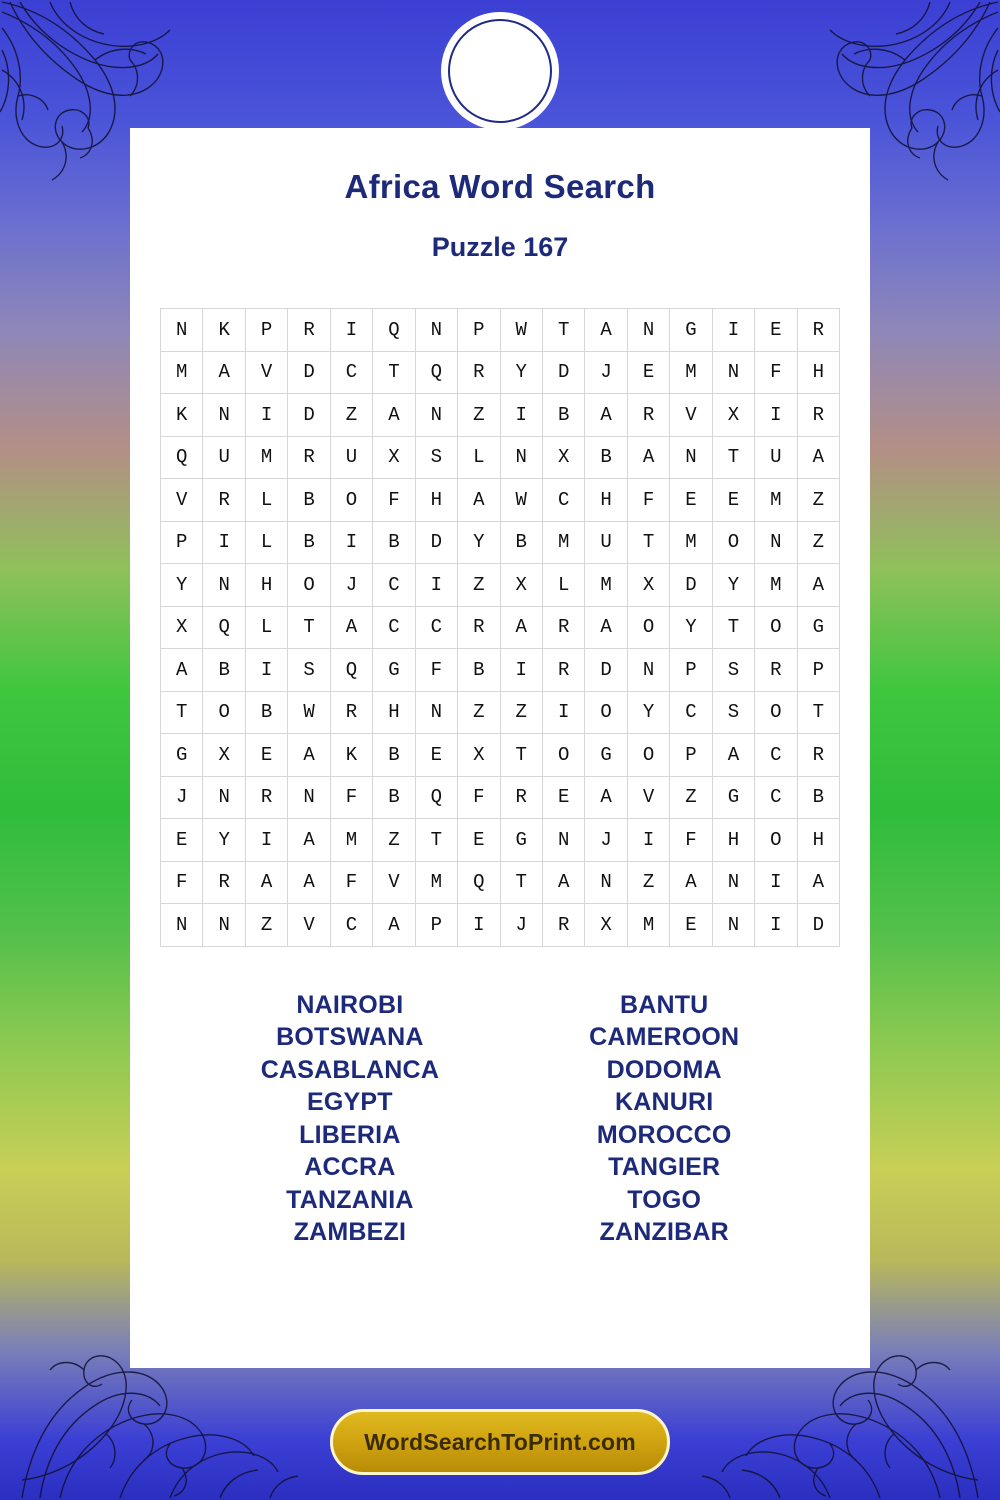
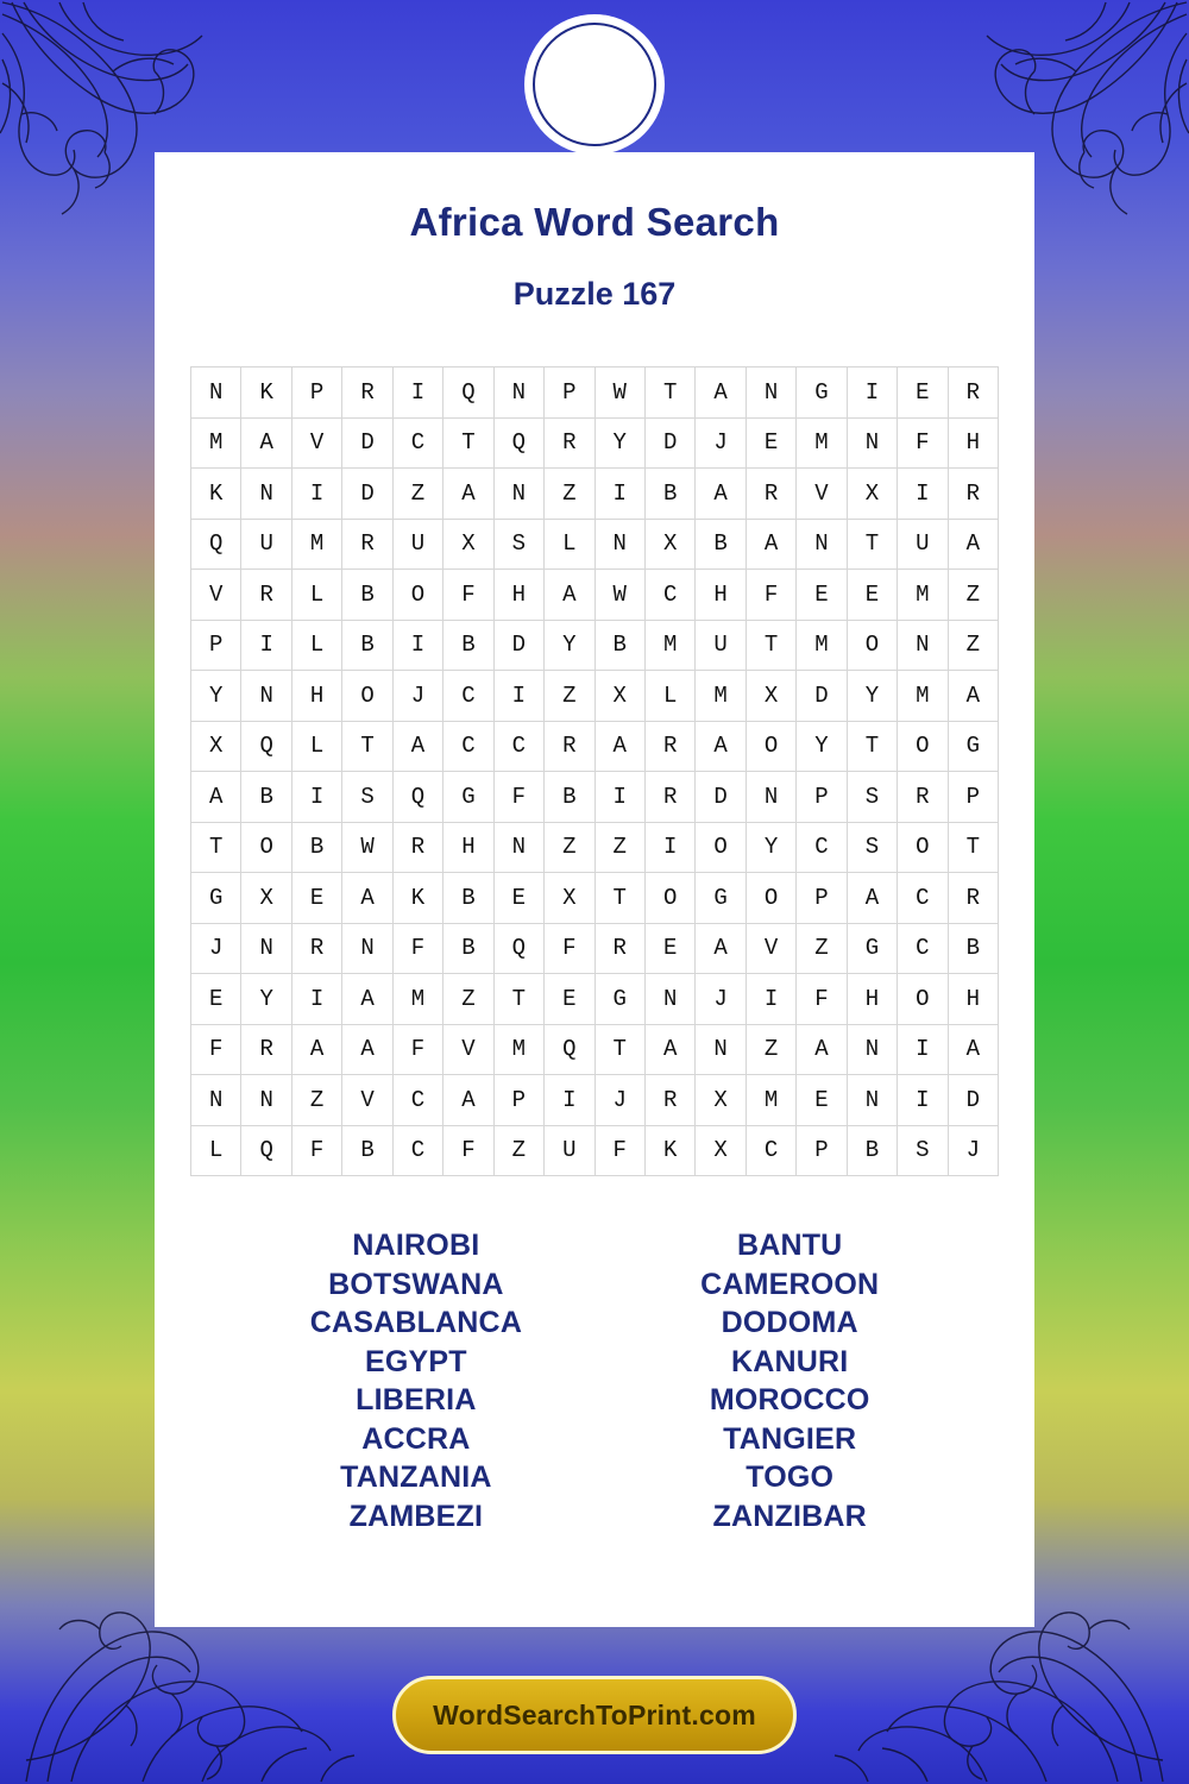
  Africa Word Search
  Puzzle 167
  N	K	P	R	I	Q	N	P	W	T	A	N	G	I	E	R
  M	A	V	D	C	T	Q	R	Y	D	J	E	M	N	F	H
  K	N	I	D	Z	A	N	Z	I	B	A	R	V	X	I	R
  Q	U	M	R	U	X	S	L	N	X	B	A	N	T	U	A
  V	R	L	B	O	F	H	A	W	C	H	F	E	E	M	Z
  P	I	L	B	I	B	D	Y	B	M	U	T	M	O	N	Z
  Y	N	H	O	J	C	I	Z	X	L	M	X	D	Y	M	A
  X	Q	L	T	A	C	C	R	A	R	A	O	Y	T	O	G
  A	B	I	S	Q	G	F	B	I	R	D	N	P	S	R	P
  T	O	B	W	R	H	N	Z	Z	I	O	Y	C	S	O	T
  G	X	E	A	K	B	E	X	T	O	G	O	P	A	C	R
  J	N	R	N	F	B	Q	F	R	E	A	V	Z	G	C	B
  E	Y	I	A	M	Z	T	E	G	N	J	I	F	H	O	H
  F	R	A	A	F	V	M	Q	T	A	N	Z	A	N	I	A
  N	N	Z	V	C	A	P	I	J	R	X	M	E	N	I	D
+ L	Q	F	B	C	F	Z	U	F	K	X	C	P	B	S	J
  NAIROBI
  BOTSWANA
  CASABLANCA
  EGYPT
  LIBERIA
  ACCRA
  TANZANIA
  ZAMBEZI
  BANTU
  CAMEROON
  DODOMA
  KANURI
  MOROCCO
  TANGIER
  TOGO
  ZANZIBAR
  WordSearchToPrint.com
